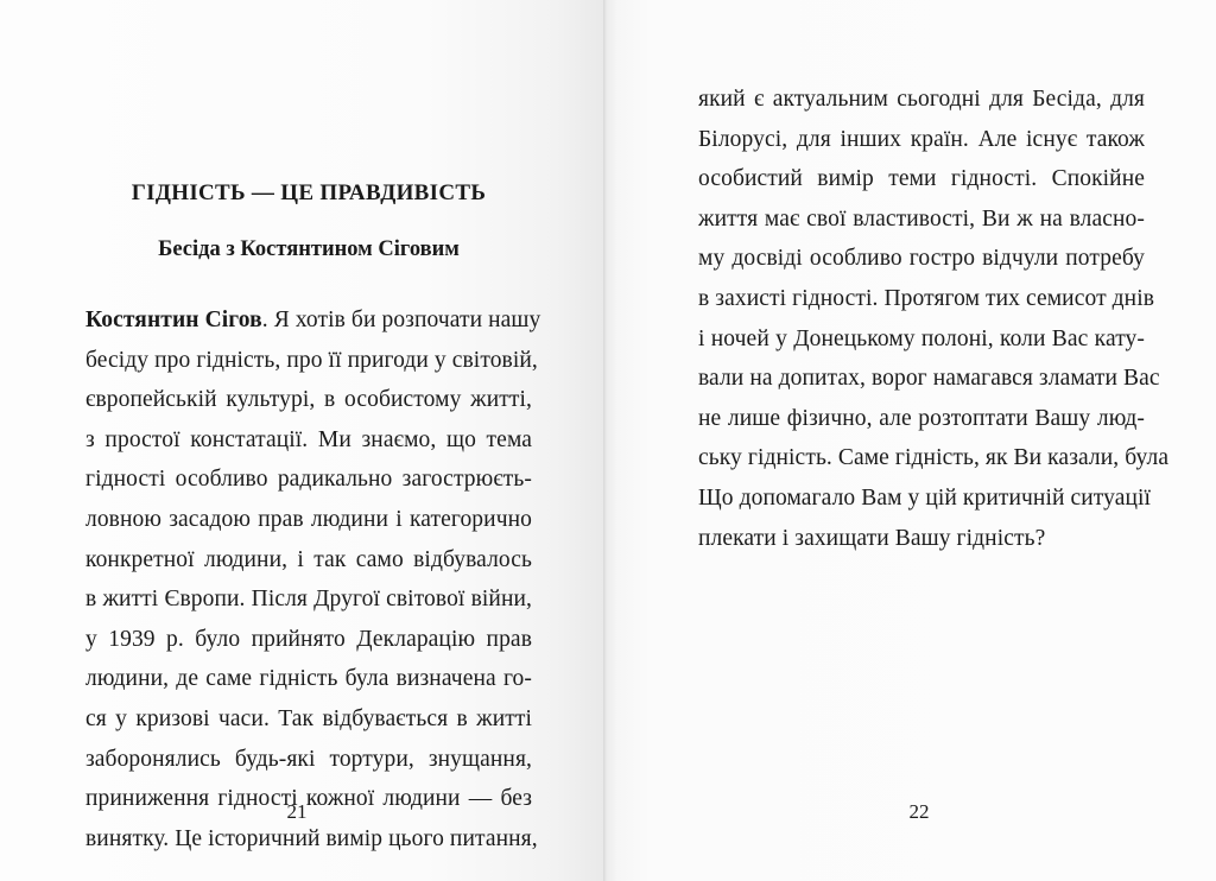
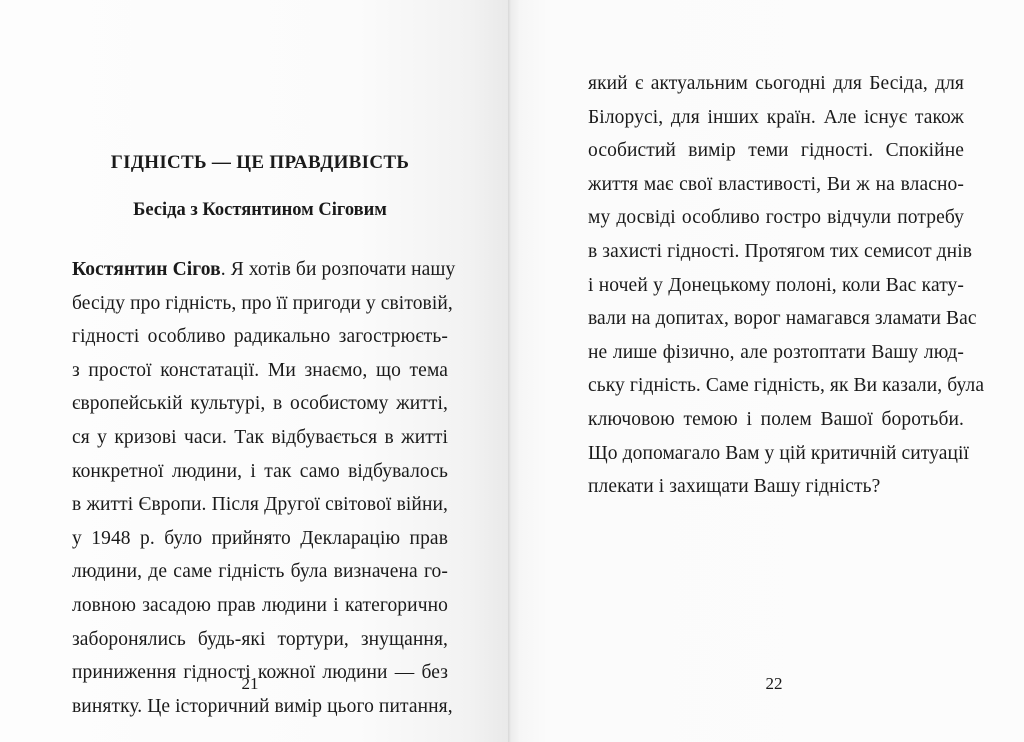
  ГІДНІСТЬ — ЦЕ ПРАВДИВІСТЬ
  Бесіда з Костянтином Сіговим
  Костянтин Сігов. Я хотів би розпочати нашу
  бесіду про гідність, про її пригоди у світовій,
- європейській культурі, в особистому житті,
+ гідності особливо радикально загострюєть-
  з простої констатації. Ми знаємо, що тема
- гідності особливо радикально загострюєть-
+ європейській культурі, в особистому житті,
- ловною засадою прав людини і категорично
+ ся у кризові часи. Так відбувається в житті
  конкретної людини, і так само відбувалось
  в житті Європи. Після Другої світової війни,
- у 1939 р. було прийнято Декларацію прав
+ у 1948 р. було прийнято Декларацію прав
  людини, де саме гідність була визначена го-
- ся у кризові часи. Так відбувається в житті
+ ловною засадою прав людини і категорично
  заборонялись будь-які тортури, знущання,
  приниження гідності кожної людини — без
  винятку. Це історичний вимір цього питання,
  21
  який є актуальним сьогодні для Бесіда, для
  Білорусі, для інших країн. Але існує також
  особистий вимір теми гідності. Спокійне
  життя має свої властивості, Ви ж на власно-
  му досвіді особливо гостро відчули потребу
  в захисті гідності. Протягом тих семисот днів
  і ночей у Донецькому полоні, коли Вас кату-
  вали на допитах, ворог намагався зламати Вас
  не лише фізично, але розтоптати Вашу люд-
  ську гідність. Саме гідність, як Ви казали, була
+ ключовою темою і полем Вашої боротьби.
  Що допомагало Вам у цій критичній ситуації
  плекати і захищати Вашу гідність?
  22
